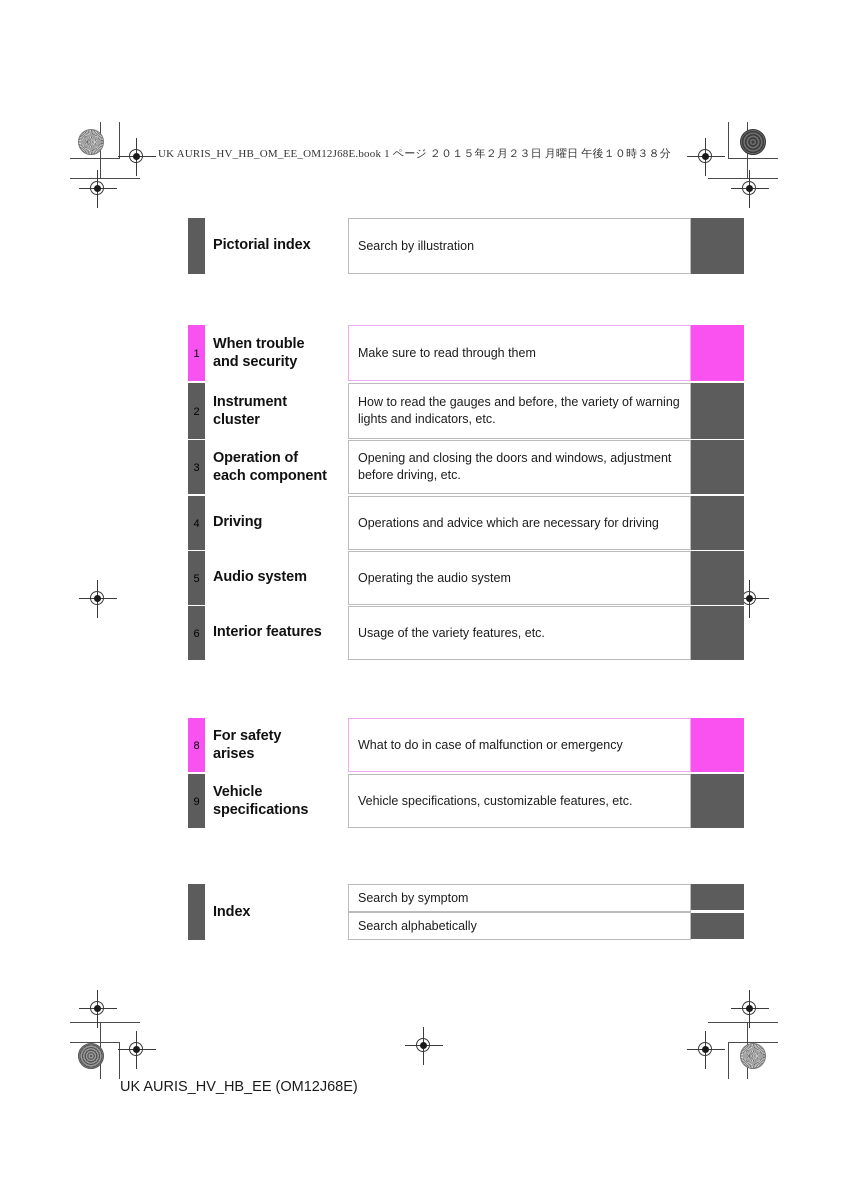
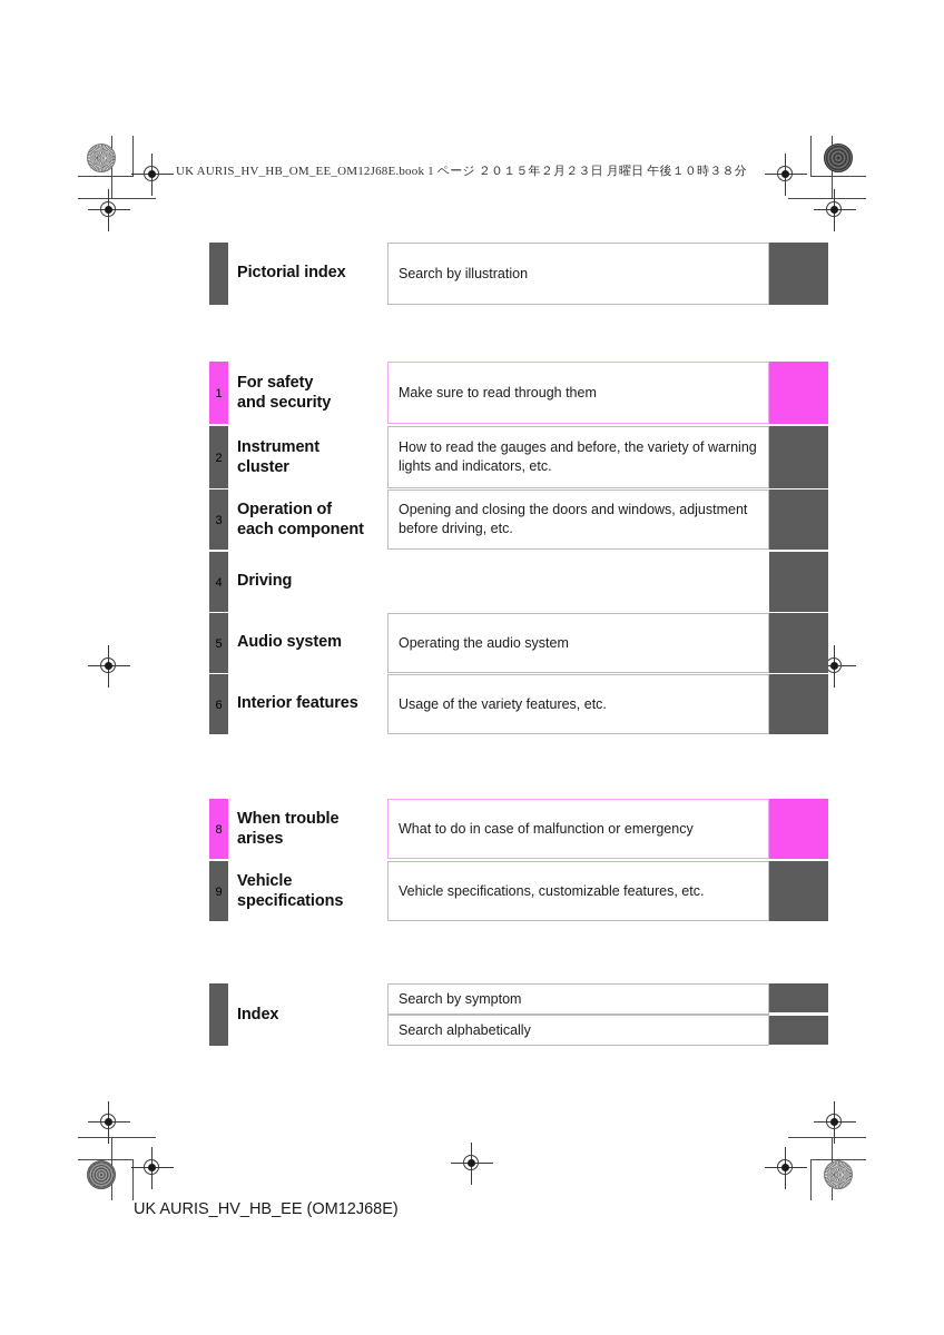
  UK AURIS_HV_HB_OM_EE_OM12J68E.book 1 ページ ２０１５年２月２３日 月曜日 午後１０時３８分
  Pictorial index
  Search by illustration
  1
- When trouble
+ For safety
  and security
  Make sure to read through them
  2
  Instrument
  cluster
  How to read the gauges and before, the variety of warning lights and indicators, etc.
  3
  Operation of
  each component
  Opening and closing the doors and windows, adjustment before driving, etc.
  4
  Driving
- Operations and advice which are necessary for driving
  5
  Audio system
  Operating the audio system
  6
  Interior features
  Usage of the variety features, etc.
  8
- For safety
+ When trouble
  arises
  What to do in case of malfunction or emergency
  9
  Vehicle
  specifications
  Vehicle specifications, customizable features, etc.
  Index
  Search by symptom
  Search alphabetically
  UK AURIS_HV_HB_EE (OM12J68E)
